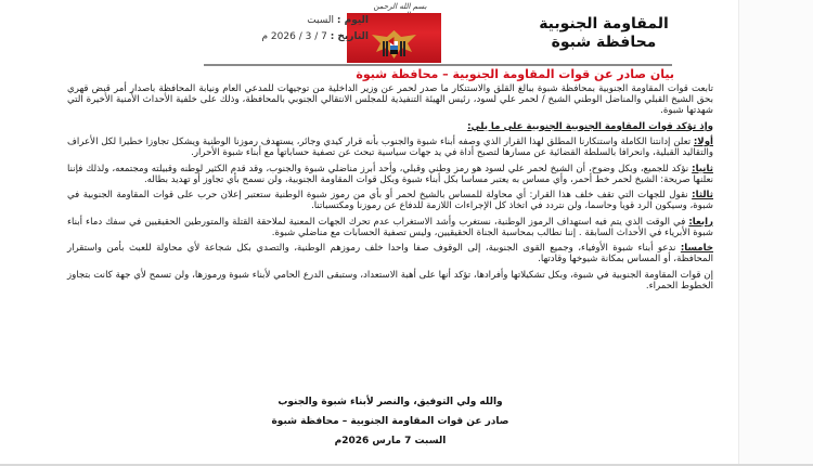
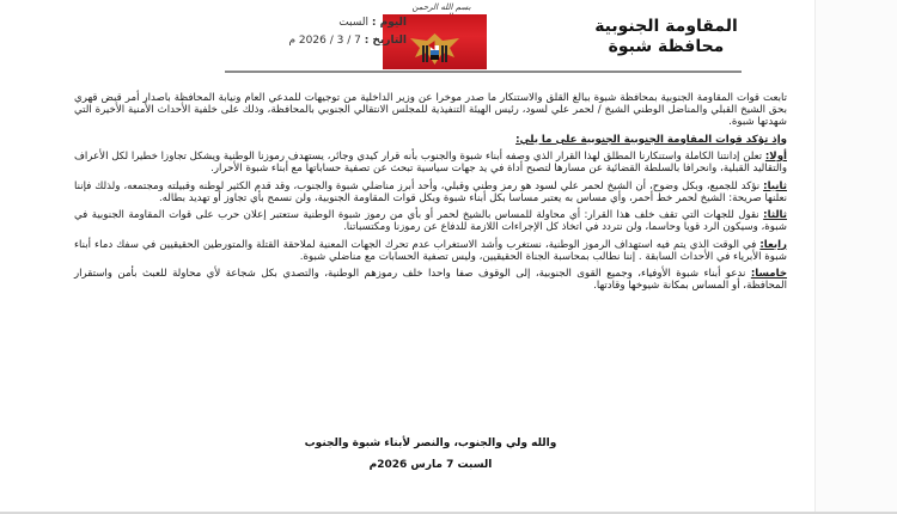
  المقاومة الجنوبية
  محافظة شبوة
  اليوم : السبت
  التاريخ : 7 / 3 / 2026 م
- بيان صادر عن قوات المقاومة الجنوبية – محافظة شبوة
- تابعت قوات المقاومة الجنوبية بمحافظة شبوة ببالغ القلق والاستنكار ما صدر لحمر عن وزير الداخلية من توجيهات للمدعي العام ونيابة المحافظة باصدار أمر قبض قهري بحق الشيخ القبلي والمناضل الوطني الشيخ / لحمر علي لسود، رئيس الهيئة التنفيذية للمجلس الانتقالي الجنوبي بالمحافظة، وذلك على خلفية الأحداث الأمنية الأخيرة التي شهدتها شبوة.
+ تابعت قوات المقاومة الجنوبية بمحافظة شبوة ببالغ القلق والاستنكار ما صدر موخرا عن وزير الداخلية من توجيهات للمدعي العام ونيابة المحافظة باصدار أمر قبض قهري بحق الشيخ القبلي والمناضل الوطني الشيخ / لحمر علي لسود، رئيس الهيئة التنفيذية للمجلس الانتقالي الجنوبي بالمحافظة، وذلك على خلفية الأحداث الأمنية الأخيرة التي شهدتها شبوة.
  وإذ تؤكد قوات المقاومة الجنوبية الجنوبية على ما يلي:
  أولا: تعلن إدانتنا الكاملة واستنكارنا المطلق لهذا القرار الذي وصفه أبناء شبوة والجنوب بأنه قرار كيدي وجائر، يستهدف رموزنا الوطنية ويشكل تجاوزا خطيرا لكل الأعراف والتقاليد القبلية، وانحرافا بالسلطة القضائية عن مسارها لتصبح أداة في يد جهات سياسية تبحث عن تصفية حساباتها مع أبناء شبوة الأحرار.
  ثانيا: نؤكد للجميع، وبكل وضوح، أن الشيخ لحمر علي لسود هو رمز وطني وقبلي، وأحد أبرز مناضلي شبوة والجنوب، وقد قدم الكثير لوطنه وقبيلته ومجتمعه، ولذلك فإننا نعلنها صريحة: الشيخ لحمر خط أحمر، وأي مساس به يعتبر مساسا بكل أبناء شبوة وبكل قوات المقاومة الجنوبية، ولن نسمح بأي تجاوز أو تهديد بطاله.
  ثالثا: نقول للجهات التي تقف خلف هذا القرار: أي محاولة للمساس بالشيخ لحمر أو بأي من رموز شبوة الوطنية ستعتبر إعلان حرب على قوات المقاومة الجنوبية في شبوة، وسيكون الرد قويا وحاسما، ولن نتردد في اتخاذ كل الإجراءات اللازمة للدفاع عن رموزنا ومكتسباتنا.
  رابعا: في الوقت الذي يتم فيه استهداف الرموز الوطنية، نستغرب وأشد الاستغراب عدم تحرك الجهات المعنية لملاحقة القتلة والمتورطين الحقيقيين في سفك دماء أبناء شبوة الأبرياء في الأحداث السابقة . إننا نطالب بمحاسبة الجناة الحقيقيين، وليس تصفية الحسابات مع مناضلي شبوة.
  خامسا: ندعو أبناء شبوة الأوفياء، وجميع القوى الجنوبية، إلى الوقوف صفا واحدا خلف رموزهم الوطنية، والتصدي بكل شجاعة لأي محاولة للعبث بأمن واستقرار المحافظة، أو المساس بمكانة شيوخها وقادتها.
- إن قوات المقاومة الجنوبية في شبوة، وبكل تشكيلاتها وأفرادها، تؤكد أنها على أهبة الاستعداد، وستبقى الدرع الحامي لأبناء شبوة ورموزها، ولن تسمح لأي جهة كانت بتجاوز الخطوط الحمراء.
- والله ولي التوفيق، والنصر لأبناء شبوة والجنوب
+ والله ولي والجنوب، والنصر لأبناء شبوة والجنوب
- صادر عن قوات المقاومة الجنوبية – محافظة شبوة
  السبت 7 مارس 2026م
